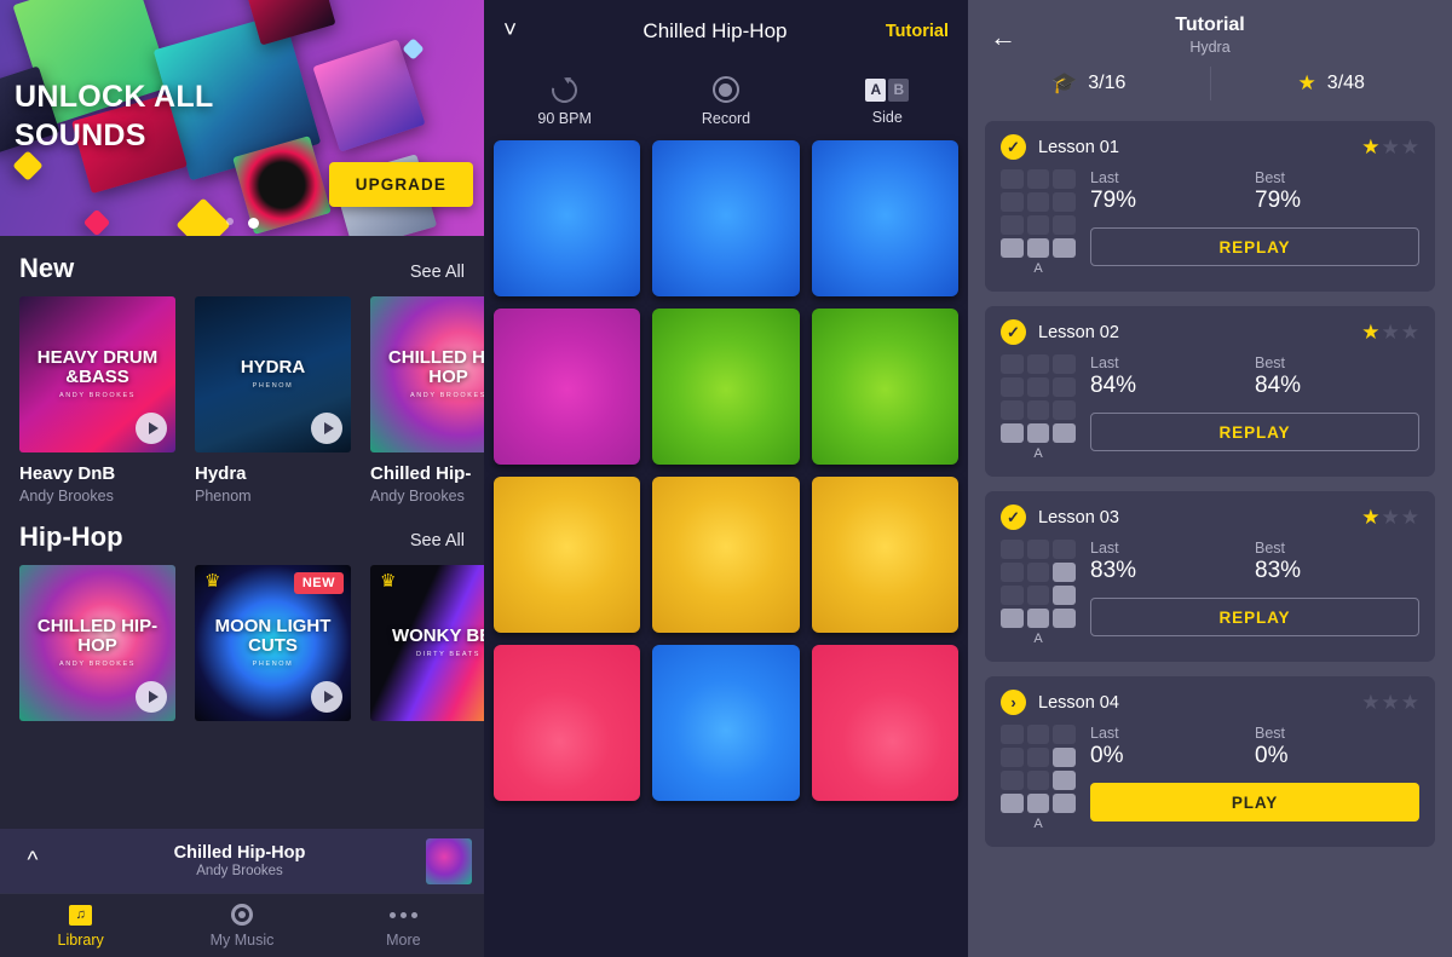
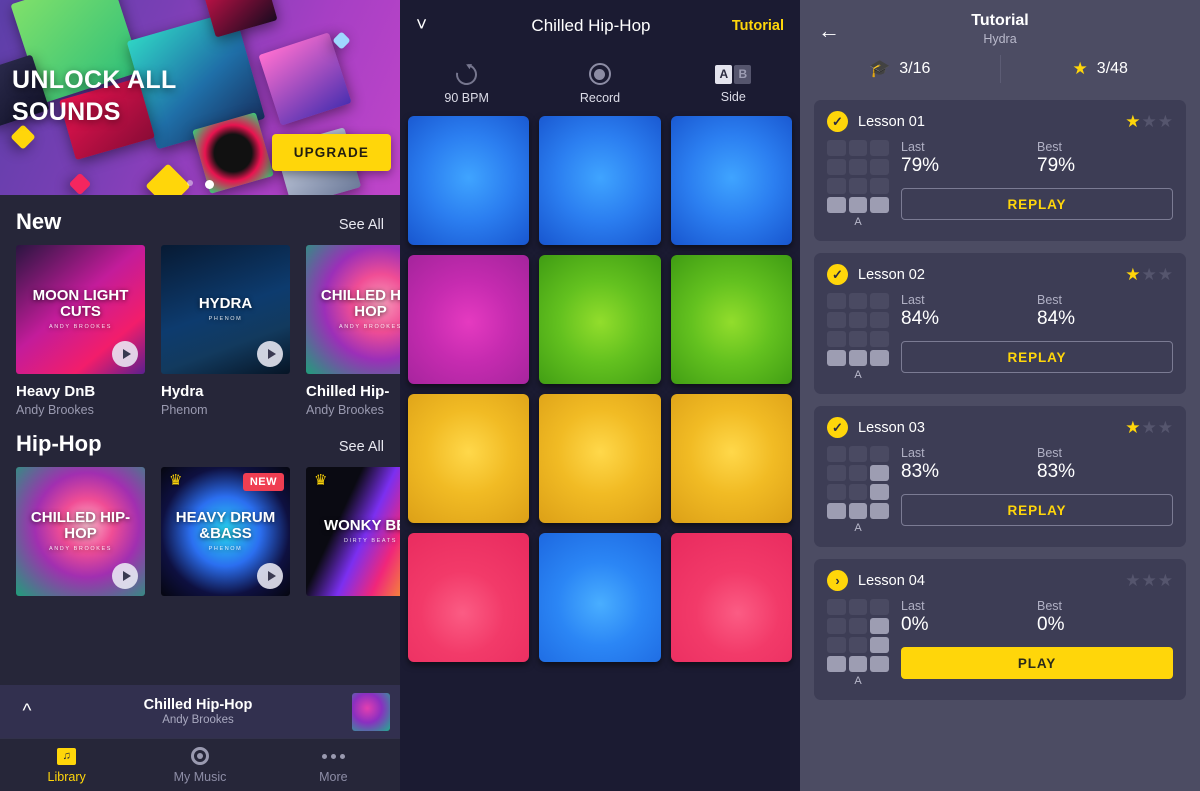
  UNLOCK ALL SOUNDS
  UPGRADE
  New
  See All
- HEAVY DRUM &BASS
+ MOON LIGHT CUTS
  Heavy DnB
  Andy Brookes
  HYDRA
  Hydra
  Phenom
  CHILLED HHOP
  Chilled Hip-
  Andy Brookes
  Hip-Hop
  See All
  CHILLED HIP-HOP
  ♛
  NEW
- MOON LIGHT CUTS
+ HEAVY DRUM &BASS
  ♛
  WONKY B
  ^
  Chilled Hip-Hop
  Andy Brookes
  ♫
  Library
  My Music
  More
  ˅
  Chilled Hip-Hop
  Tutorial
  90 BPM
  Record
  A
  B
  Side
  ←
  Tutorial
  Hydra
  🎓
  3/16
  ★
  3/48
  ✓
  Lesson 01
  ★
  ★
  ★
  A
  Last
  79%
  Best
  79%
  REPLAY
  ✓
  Lesson 02
  ★
  ★
  ★
  A
  Last
  84%
  Best
  84%
  REPLAY
  ✓
  Lesson 03
  ★
  ★
  ★
  A
  Last
  83%
  Best
  83%
  REPLAY
  ›
  Lesson 04
  ★
  ★
  ★
  A
  Last
  0%
  Best
  0%
  PLAY
